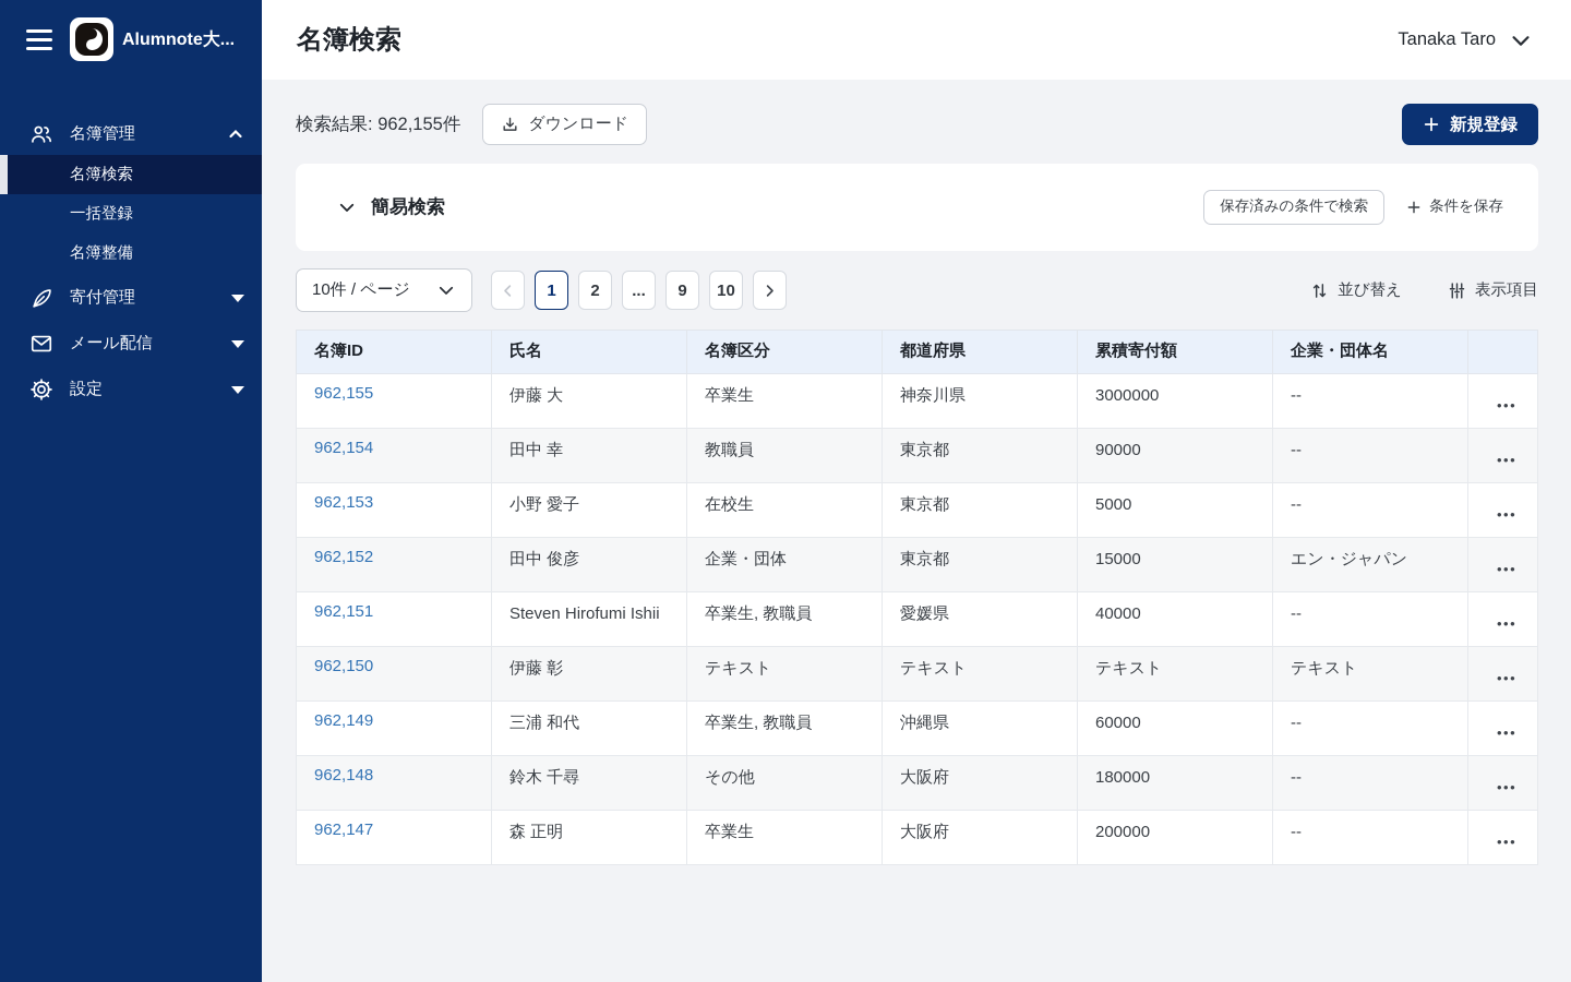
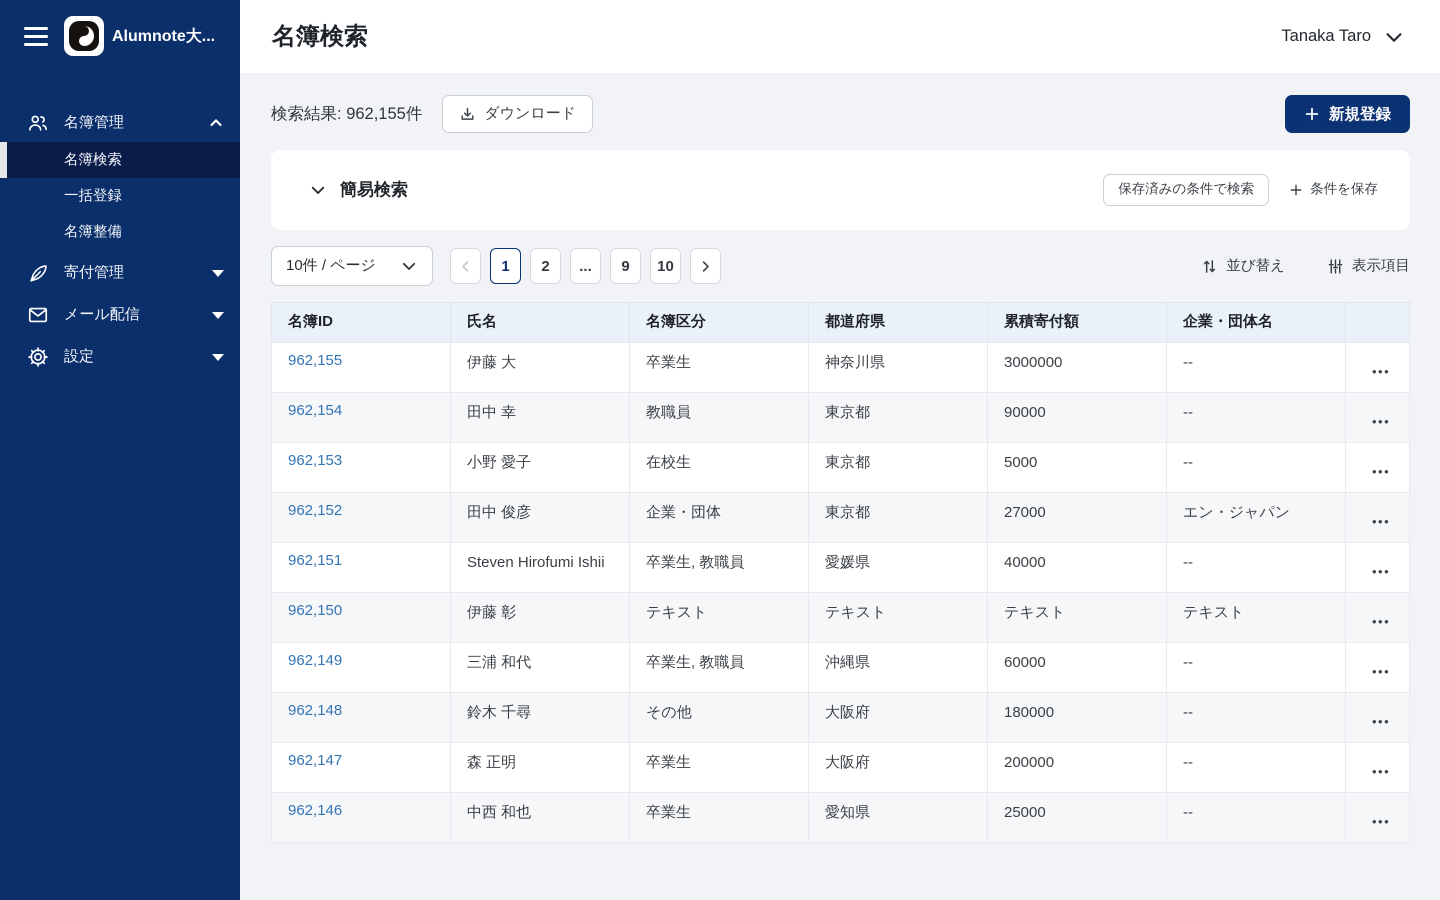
  Alumnote大...
  名簿管理
  名簿検索
  一括登録
  名簿整備
  寄付管理
  メール配信
  設定
  名簿検索
  Tanaka Taro
  検索結果: 962,155件
  ダウンロード
  新規登録
  簡易検索
  保存済みの条件で検索
  条件を保存
  10件 / ページ
  1
  2
  ...
  9
  10
  並び替え
  表示項目
  名簿ID	氏名	名簿区分	都道府県	累積寄付額	企業・団体名
  962,155	伊藤 大	卒業生	神奈川県	3000000	--	•••
  962,154	田中 幸	教職員	東京都	90000	--	•••
  962,153	小野 愛子	在校生	東京都	5000	--	•••
- 962,152	田中 俊彦	企業・団体	東京都	15000	エン・ジャパン	•••
+ 962,152	田中 俊彦	企業・団体	東京都	27000	エン・ジャパン	•••
  962,151	Steven Hirofumi Ishii	卒業生, 教職員	愛媛県	40000	--	•••
  962,150	伊藤 彰	テキスト	テキスト	テキスト	テキスト	•••
  962,149	三浦 和代	卒業生, 教職員	沖縄県	60000	--	•••
  962,148	鈴木 千尋	その他	大阪府	180000	--	•••
  962,147	森 正明	卒業生	大阪府	200000	--	•••
+ 962,146	中西 和也	卒業生	愛知県	25000	--	•••
